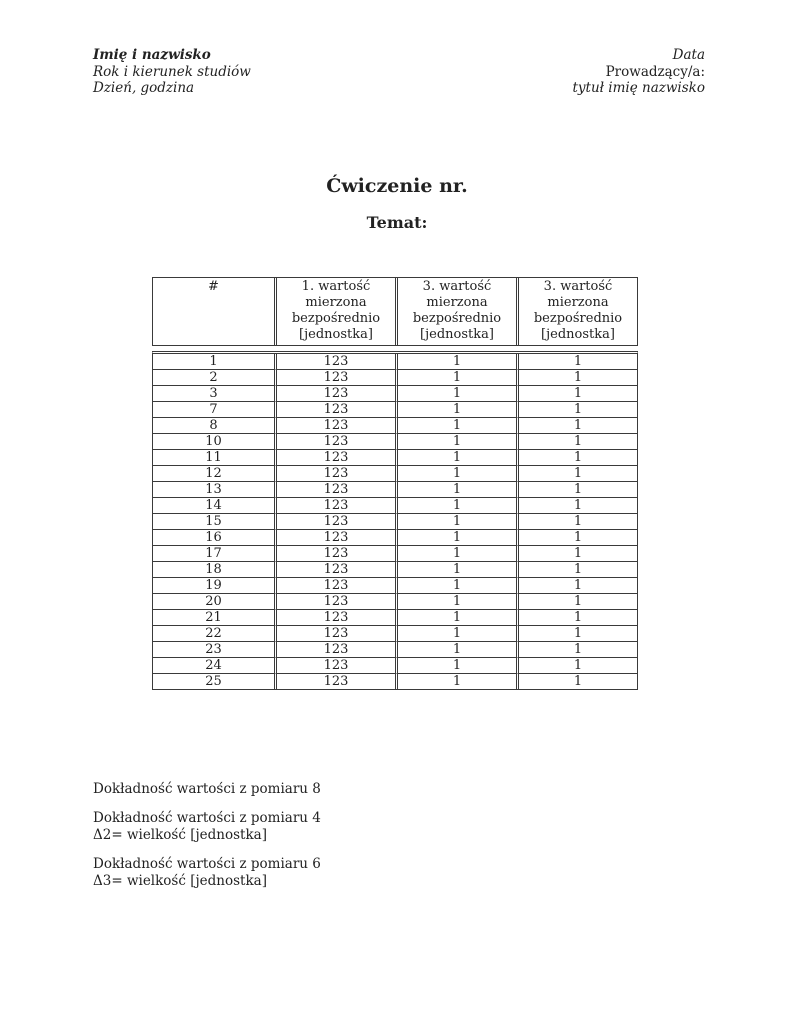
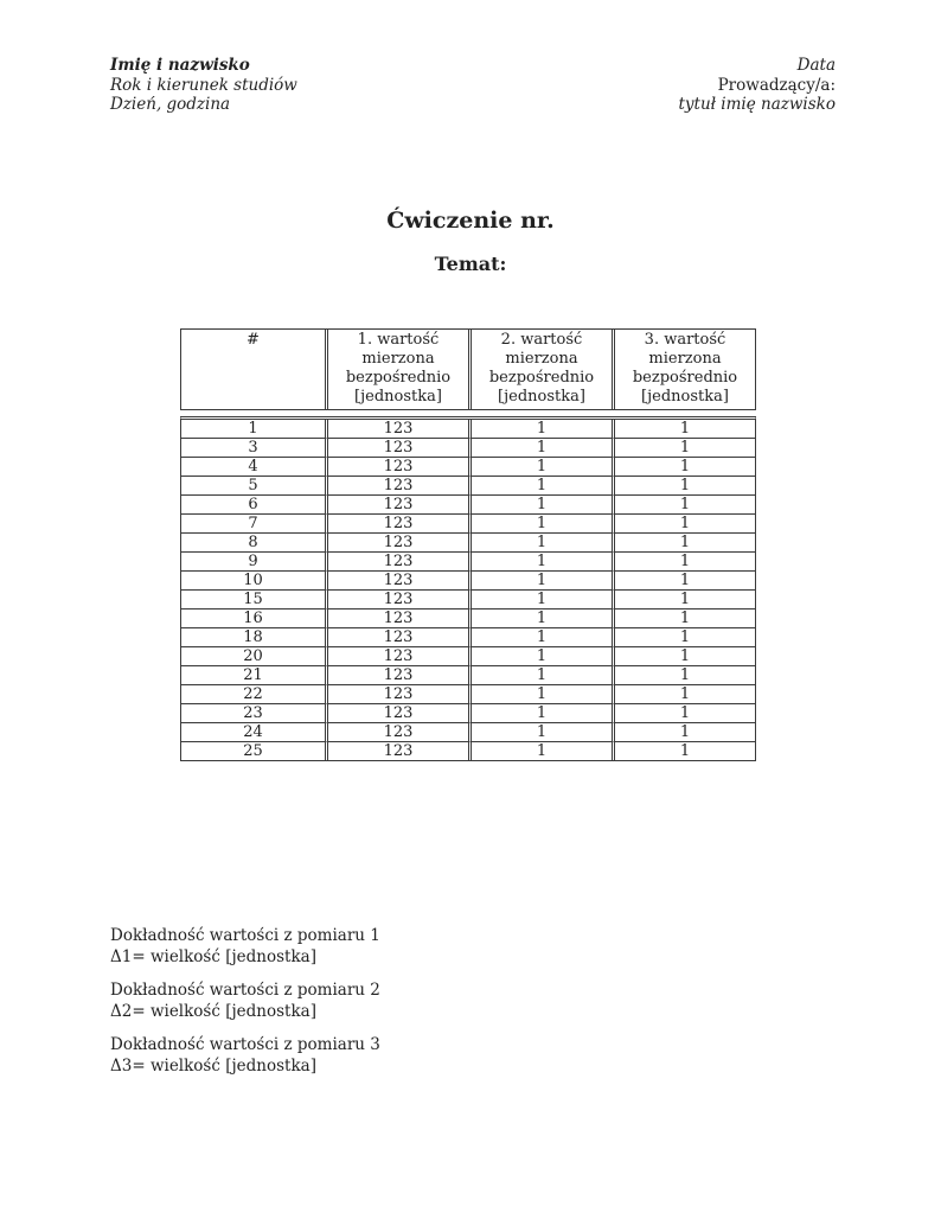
  Imię i nazwisko
  Rok i kierunek studiów
  Dzień, godzina
  Data
  Prowadzący/a:
  tytuł imię nazwisko
  Ćwiczenie nr.
  Temat:
- #	1. wartość mierzona bezpośrednio [jednostka]	3. wartość mierzona bezpośrednio [jednostka]	3. wartość mierzona bezpośrednio [jednostka]
+ #	1. wartość mierzona bezpośrednio [jednostka]	2. wartość mierzona bezpośrednio [jednostka]	3. wartość mierzona bezpośrednio [jednostka]
  1	123	1	1
- 2	123	1	1
  3	123	1	1
+ 4	123	1	1
+ 5	123	1	1
+ 6	123	1	1
  7	123	1	1
  8	123	1	1
+ 9	123	1	1
  10	123	1	1
- 11	123	1	1
- 12	123	1	1
- 13	123	1	1
- 14	123	1	1
  15	123	1	1
  16	123	1	1
- 17	123	1	1
  18	123	1	1
- 19	123	1	1
  20	123	1	1
  21	123	1	1
  22	123	1	1
  23	123	1	1
  24	123	1	1
  25	123	1	1
- Dokładność wartości z pomiaru 8
+ Dokładność wartości z pomiaru 1
+ Δ1= wielkość [jednostka]
- Dokładność wartości z pomiaru 4
+ Dokładność wartości z pomiaru 2
  Δ2= wielkość [jednostka]
- Dokładność wartości z pomiaru 6
+ Dokładność wartości z pomiaru 3
  Δ3= wielkość [jednostka]
